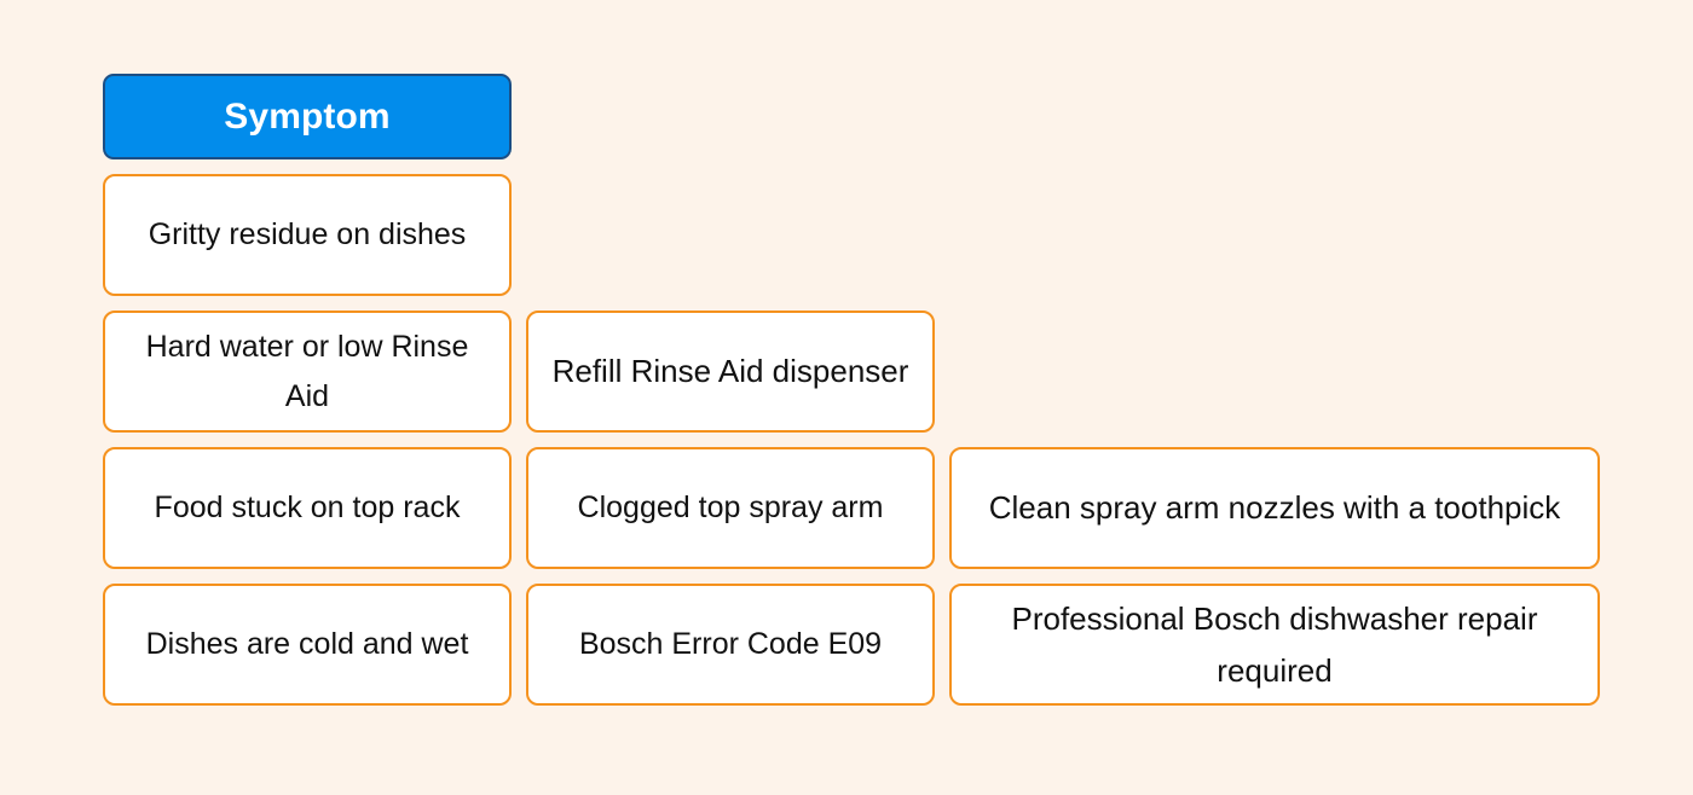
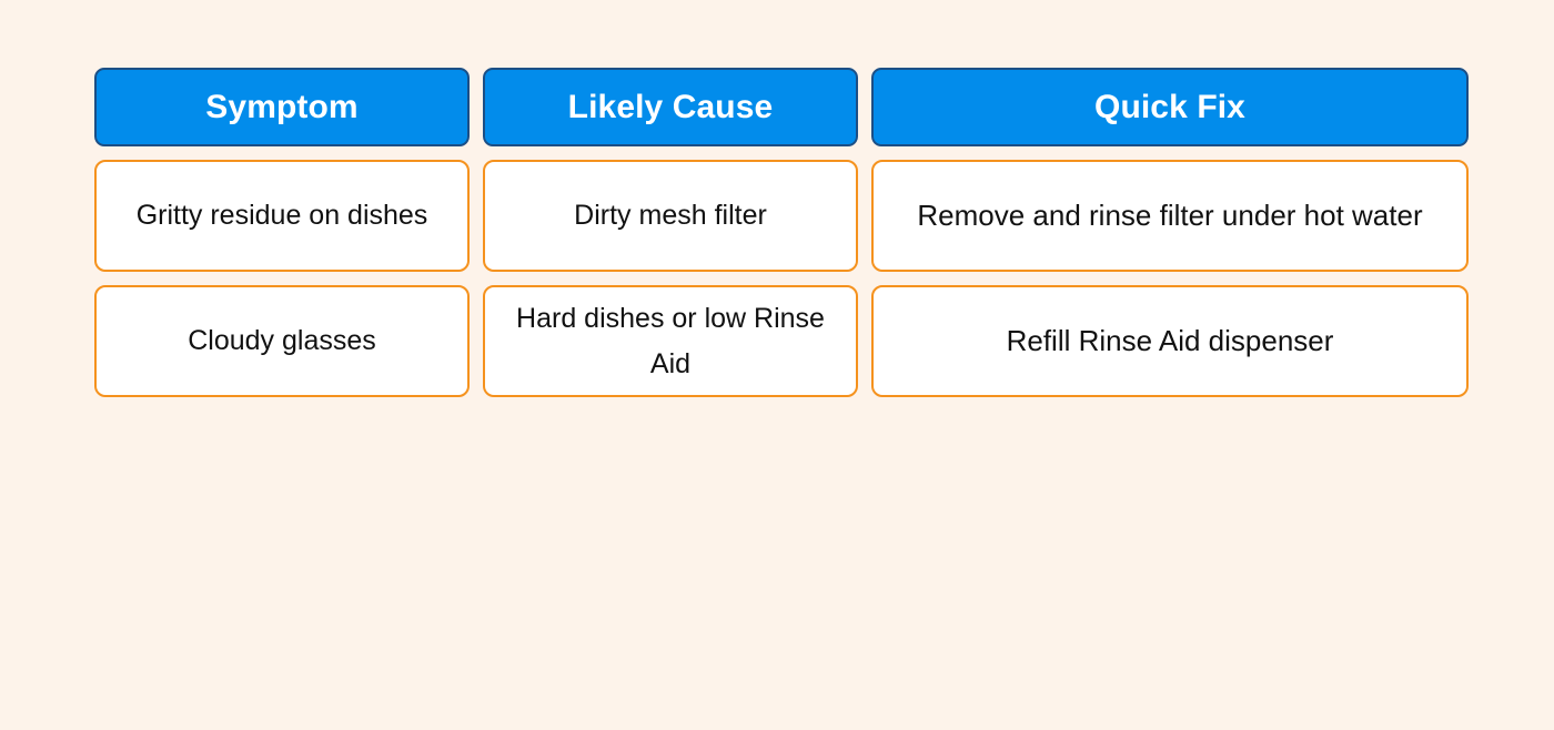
  Symptom
+ Likely Cause
+ Quick Fix
  Gritty residue on dishes
+ Dirty mesh filter
+ Remove and rinse filter under hot water
+ Cloudy glasses
- Hard water or low Rinse Aid
+ Hard dishes or low Rinse Aid
  Refill Rinse Aid dispenser
- Food stuck on top rack
- Clogged top spray arm
- Clean spray arm nozzles with a toothpick
- Dishes are cold and wet
- Bosch Error Code E09
- Professional Bosch dishwasher repair required
